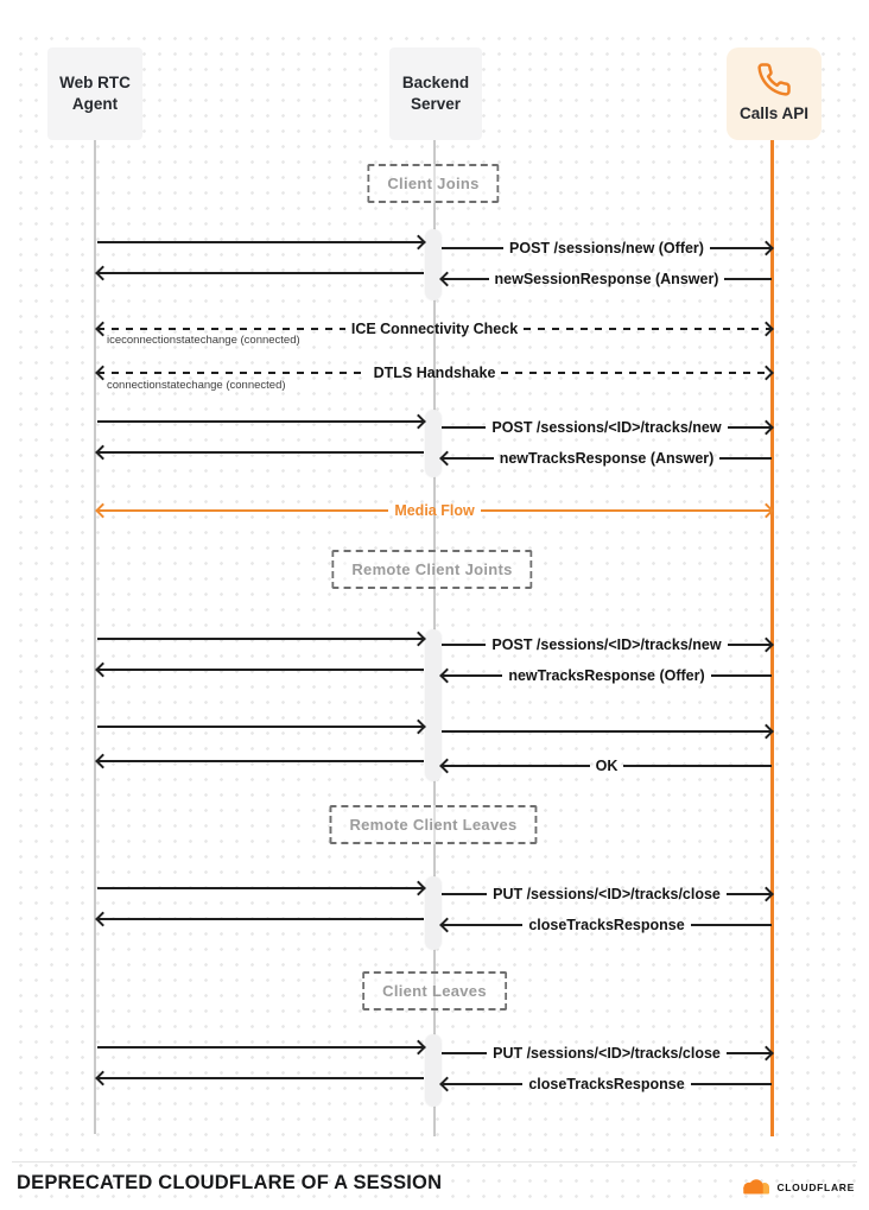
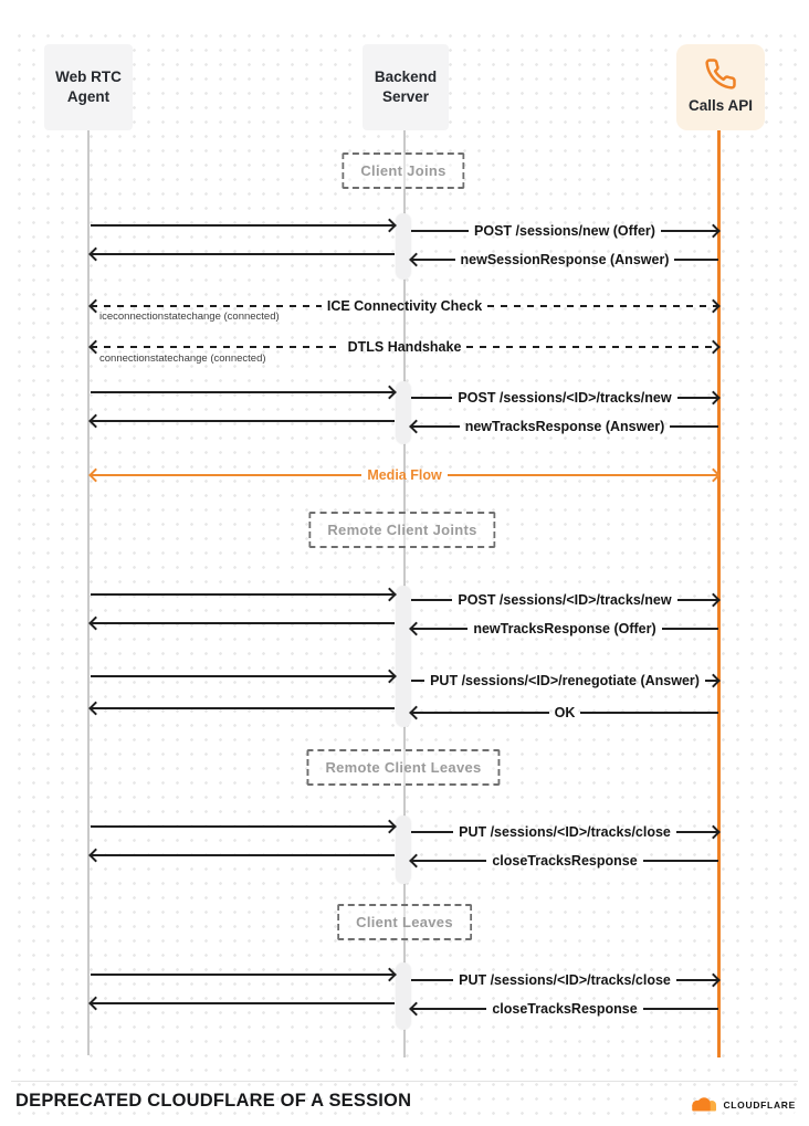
  Web RTC Agent
  Backend Server
  Calls API
  Client Joins
  Remote Client Joints
  Remote Client Leaves
  Client Leaves
  POST /sessions/new (Offer)
  newSessionResponse (Answer)
  ICE Connectivity Check
  iceconnectionstatechange (connected)
  DTLS Handshake
  connectionstatechange (connected)
  POST /sessions/<ID>/tracks/new
  newTracksResponse (Answer)
  Media Flow
  POST /sessions/<ID>/tracks/new
  newTracksResponse (Offer)
+ PUT /sessions/<ID>/renegotiate (Answer)
  OK
  PUT /sessions/<ID>/tracks/close
  closeTracksResponse
  PUT /sessions/<ID>/tracks/close
  closeTracksResponse
  DEPRECATED CLOUDFLARE OF A SESSION
  CLOUDFLARE
